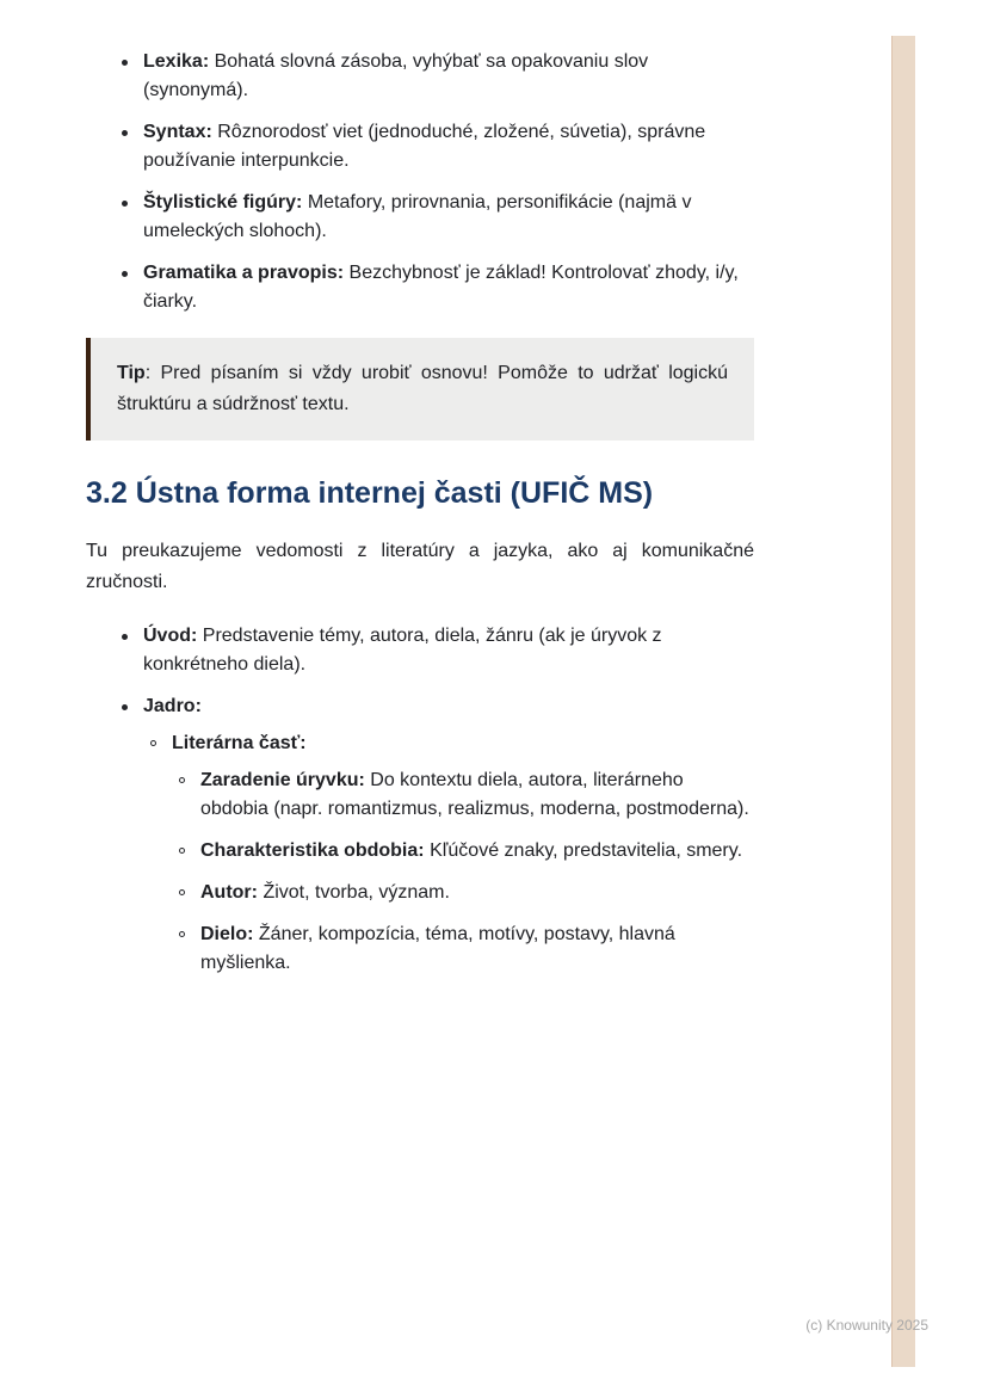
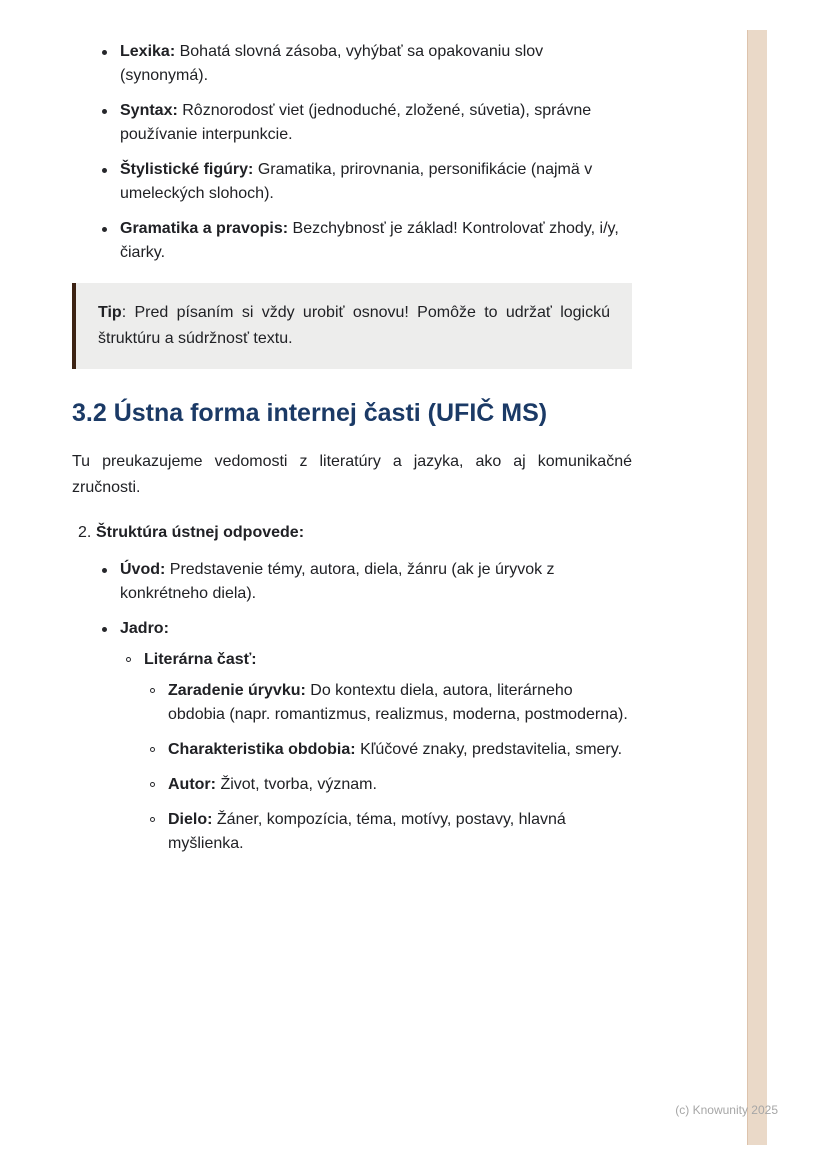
  Lexika: Bohatá slovná zásoba, vyhýbať sa opakovaniu slov (synonymá).
  Syntax: Rôznorodosť viet (jednoduché, zložené, súvetia), správne používanie interpunkcie.
- Štylistické figúry: Metafory, prirovnania, personifikácie (najmä v umeleckých slohoch).
+ Štylistické figúry: Gramatika, prirovnania, personifikácie (najmä v umeleckých slohoch).
  Gramatika a pravopis: Bezchybnosť je základ! Kontrolovať zhody, i/y, čiarky.
  Tip: Pred písaním si vždy urobiť osnovu! Pomôže to udržať logickú štruktúru a súdržnosť textu.
  3.2 Ústna forma internej časti (UFIČ MS)
  Tu preukazujeme vedomosti z literatúry a jazyka, ako aj komunikačné zručnosti.
+ 2.
+ Štruktúra ústnej odpovede:
  Úvod: Predstavenie témy, autora, diela, žánru (ak je úryvok z konkrétneho diela).
  Jadro:
  Literárna časť:
  Zaradenie úryvku: Do kontextu diela, autora, literárneho obdobia (napr. romantizmus, realizmus, moderna, postmoderna).
  Charakteristika obdobia: Kľúčové znaky, predstavitelia, smery.
  Autor: Život, tvorba, význam.
  Dielo: Žáner, kompozícia, téma, motívy, postavy, hlavná myšlienka.
  (c) Knowunity 2025
